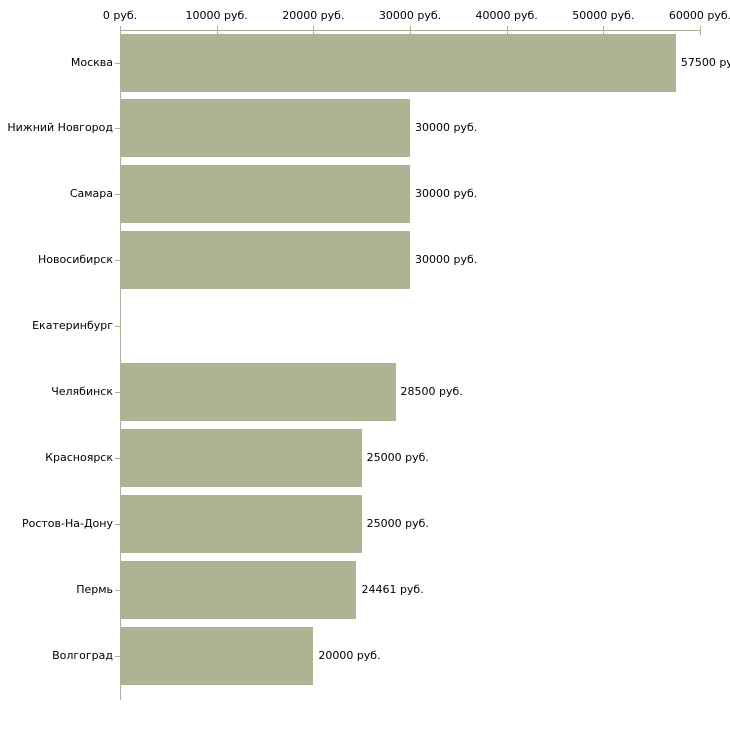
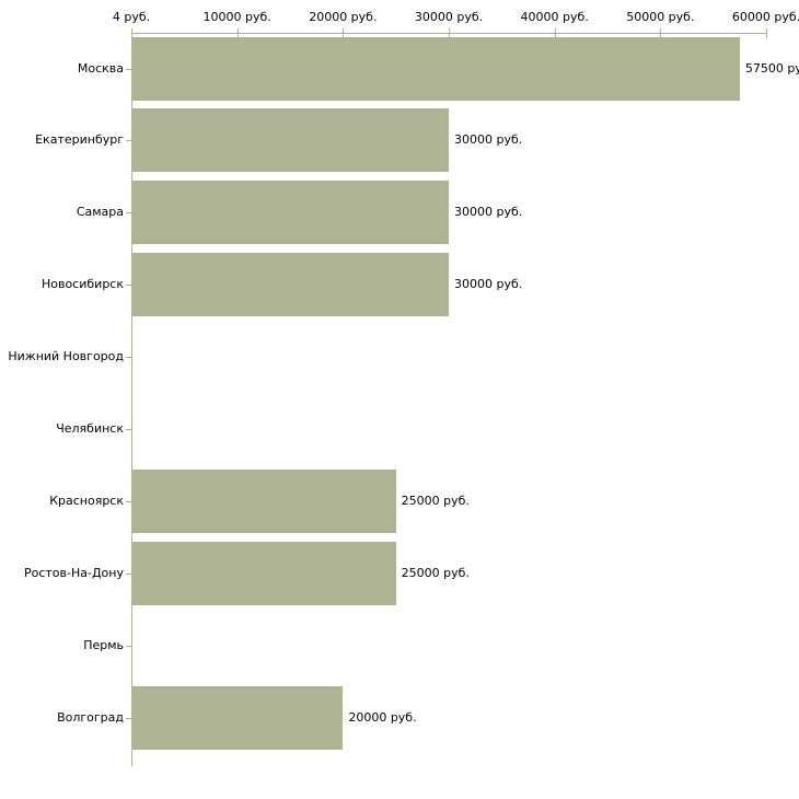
- 0 руб.
+ 4 руб.
  10000 руб.
  20000 руб.
  30000 руб.
  40000 руб.
  50000 руб.
  60000 руб.
  Москва
- Нижний Новгород
+ Екатеринбург
  Самара
  Новосибирск
- Екатеринбург
+ Нижний Новгород
  Челябинск
  Красноярск
  Ростов-На-Дону
  Пермь
  Волгоград
  57500 р
  30000 руб.
  30000 руб.
  30000 руб.
- 28500 руб.
  25000 руб.
  25000 руб.
- 24461 руб.
  20000 руб.
